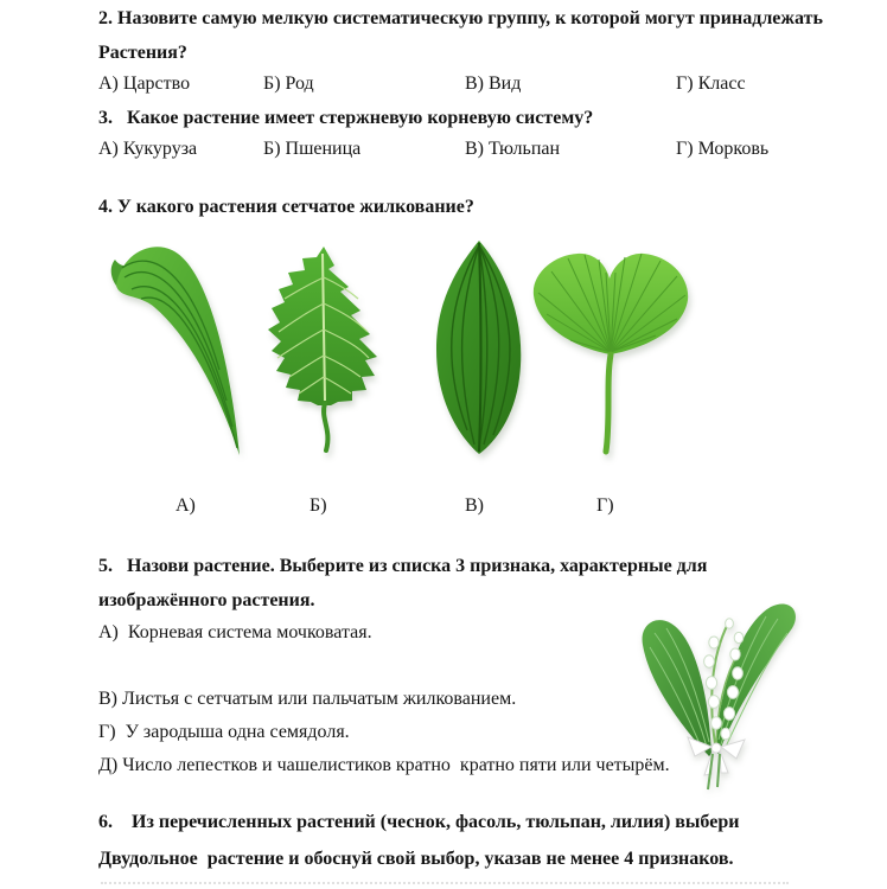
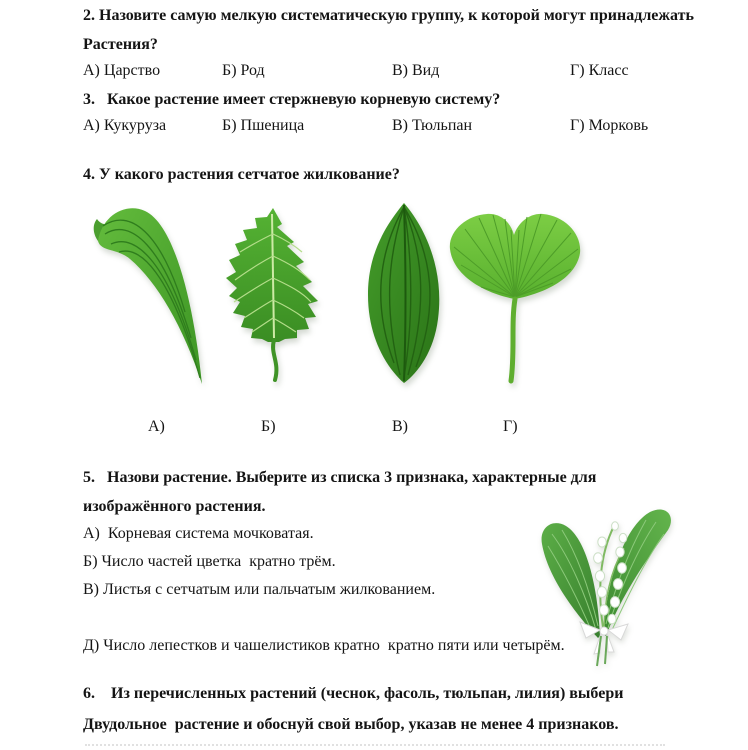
  2. Назовите самую мелкую систематическую группу, к которой могут принадлежать
  Растения?
  А) Царство
  Б) Род
  В) Вид
  Г) Класс
  3. Какое растение имеет стержневую корневую систему?
  А) Кукуруза
  Б) Пшеница
  В) Тюльпан
  Г) Морковь
  4. У какого растения сетчатое жилкование?
  А)
  Б)
  В)
  Г)
  5. Назови растение. Выберите из списка 3 признака, характерные для
  изображённого растения.
  А) Корневая система мочковатая.
+ Б) Число частей цветка кратно трём.
  В) Листья с сетчатым или пальчатым жилкованием.
- Г) У зародыша одна семядоля.
  Д) Число лепестков и чашелистиков кратно кратно пяти или четырём.
  6. Из перечисленных растений (чеснок, фасоль, тюльпан, лилия) выбери
  Двудольное растение и обоснуй свой выбор, указав не менее 4 признаков.
